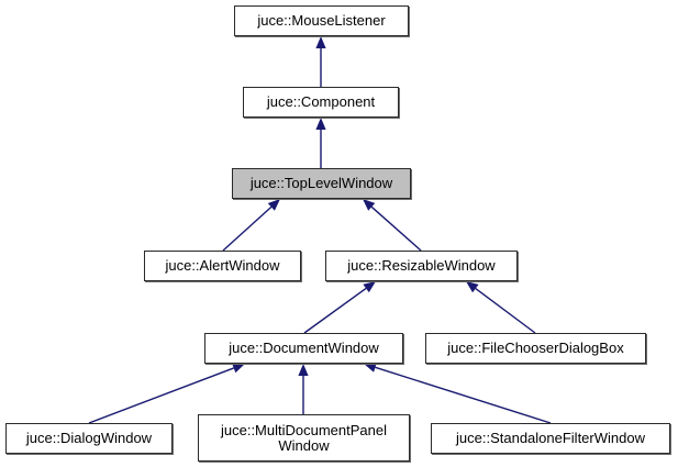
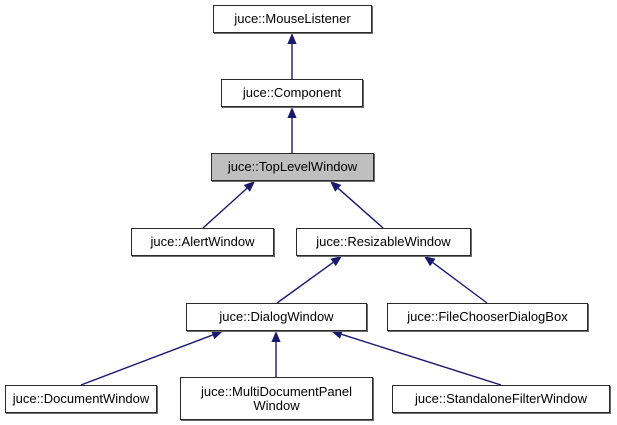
  juce::MouseListener
  juce::Component
  juce::TopLevelWindow
  juce::AlertWindow
  juce::ResizableWindow
- juce::DocumentWindow
+ juce::DialogWindow
  juce::FileChooserDialogBox
- juce::DialogWindow
+ juce::DocumentWindow
  juce::MultiDocumentPanel
  Window
  juce::StandaloneFilterWindow
